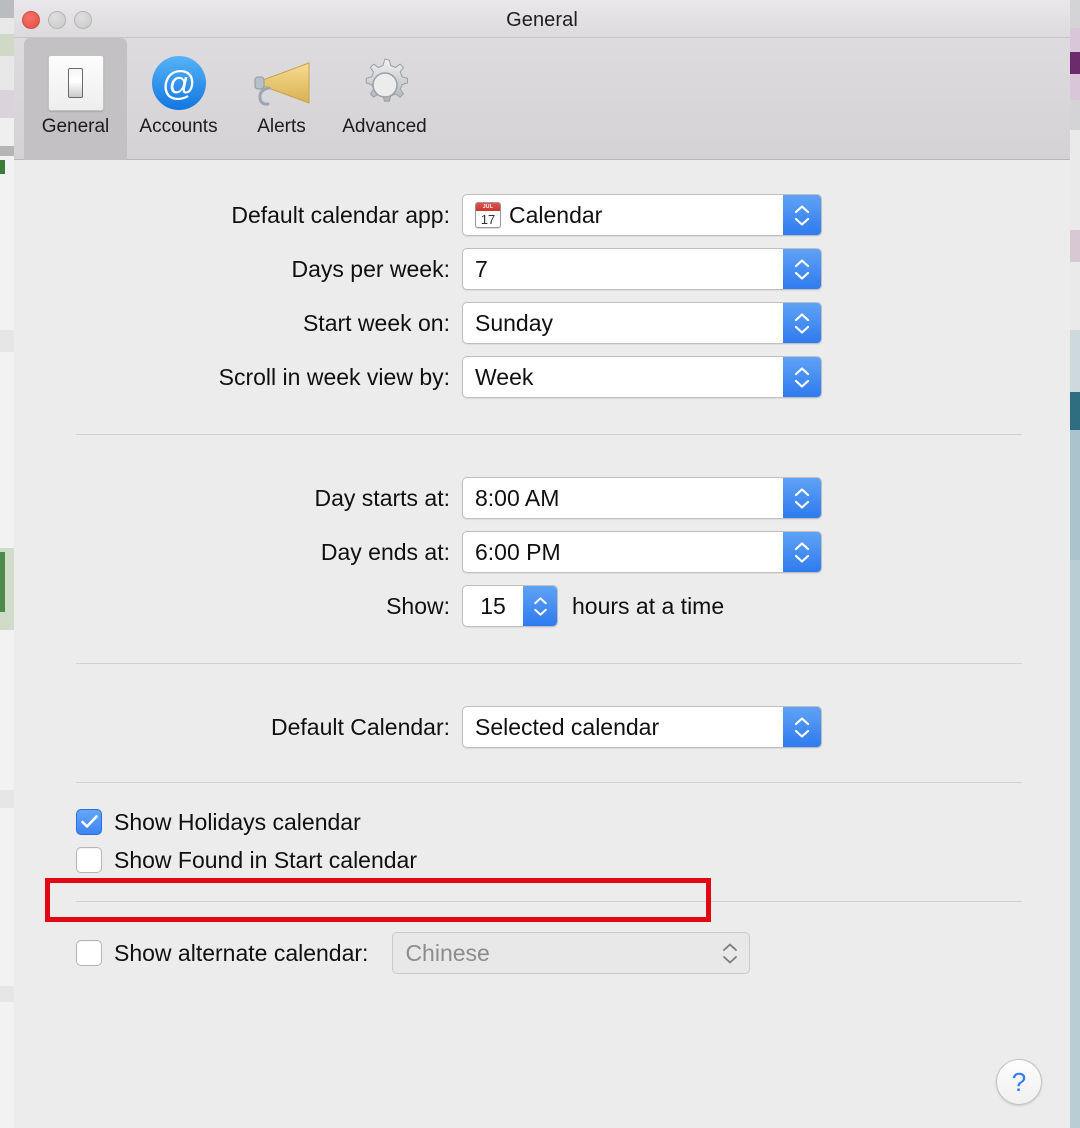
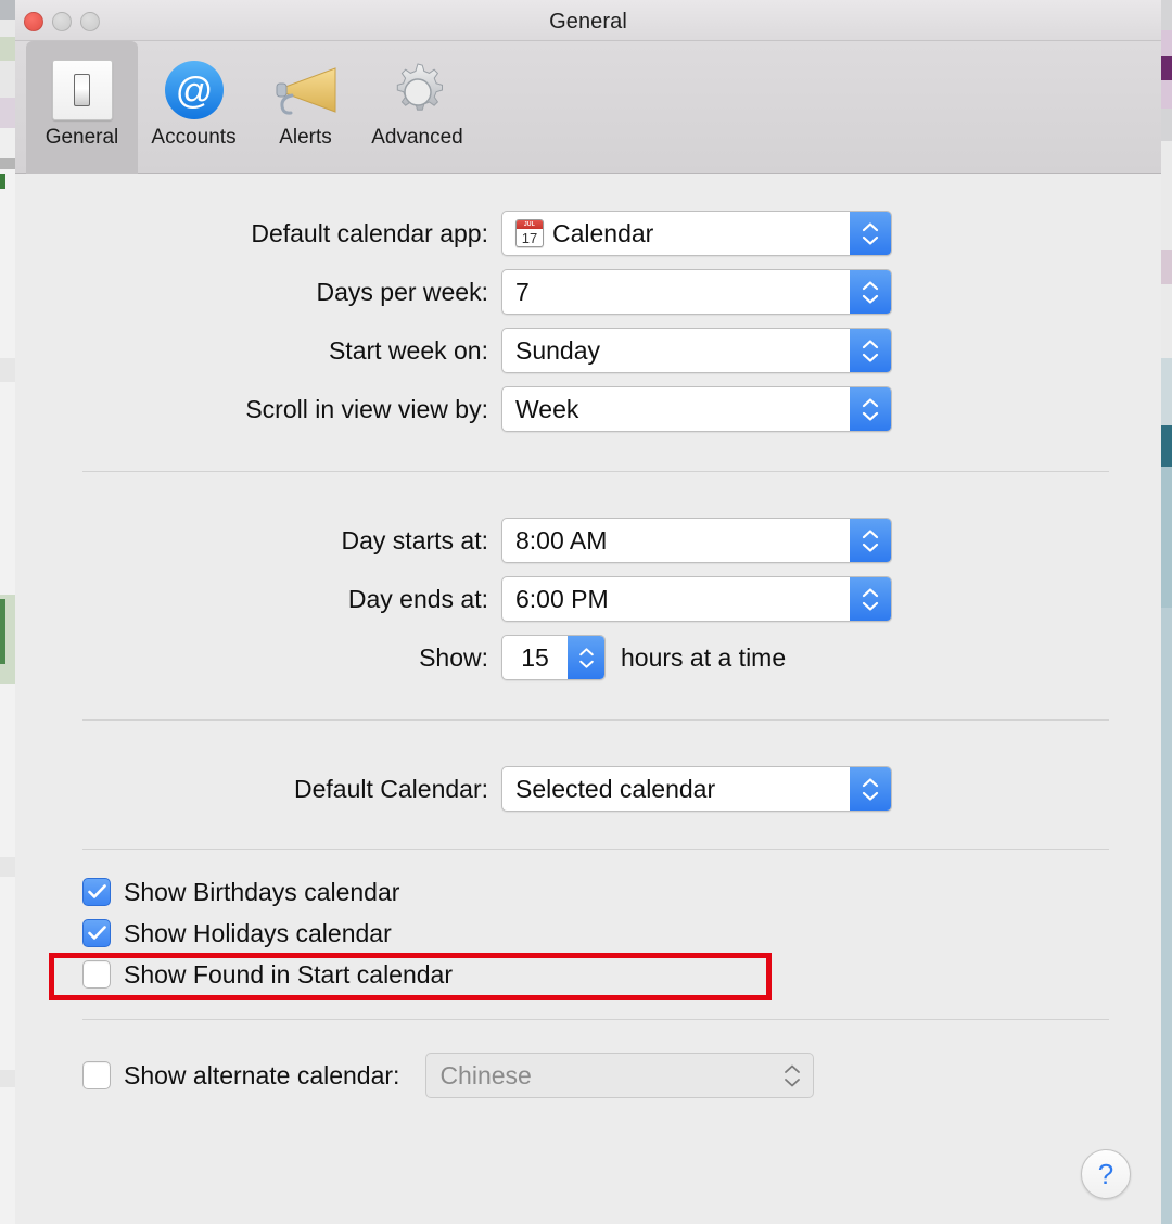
  General
  General
  @
  Accounts
  Alerts
  Advanced
  Default calendar app:
  17
  Calendar
  Days per week:
  7
  Start week on:
  Sunday
- Scroll in week view by:
+ Scroll in view view by:
  Week
  Day starts at:
  8:00 AM
  Day ends at:
  6:00 PM
  Show:
  15
  hours at a time
  Default Calendar:
  Selected calendar
+ Show Birthdays calendar
  Show Holidays calendar
  Show Found in Start calendar
  Show alternate calendar:
  Chinese
  ?
